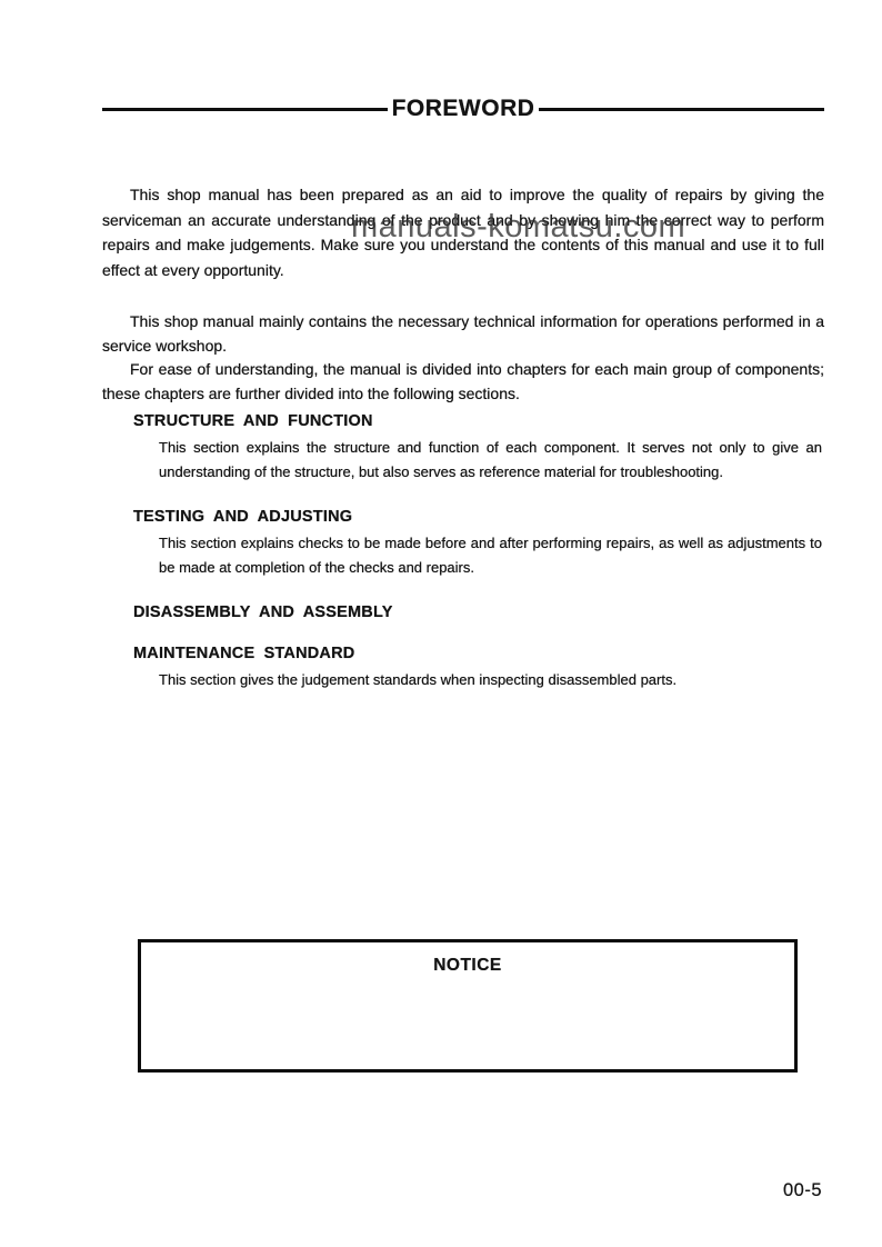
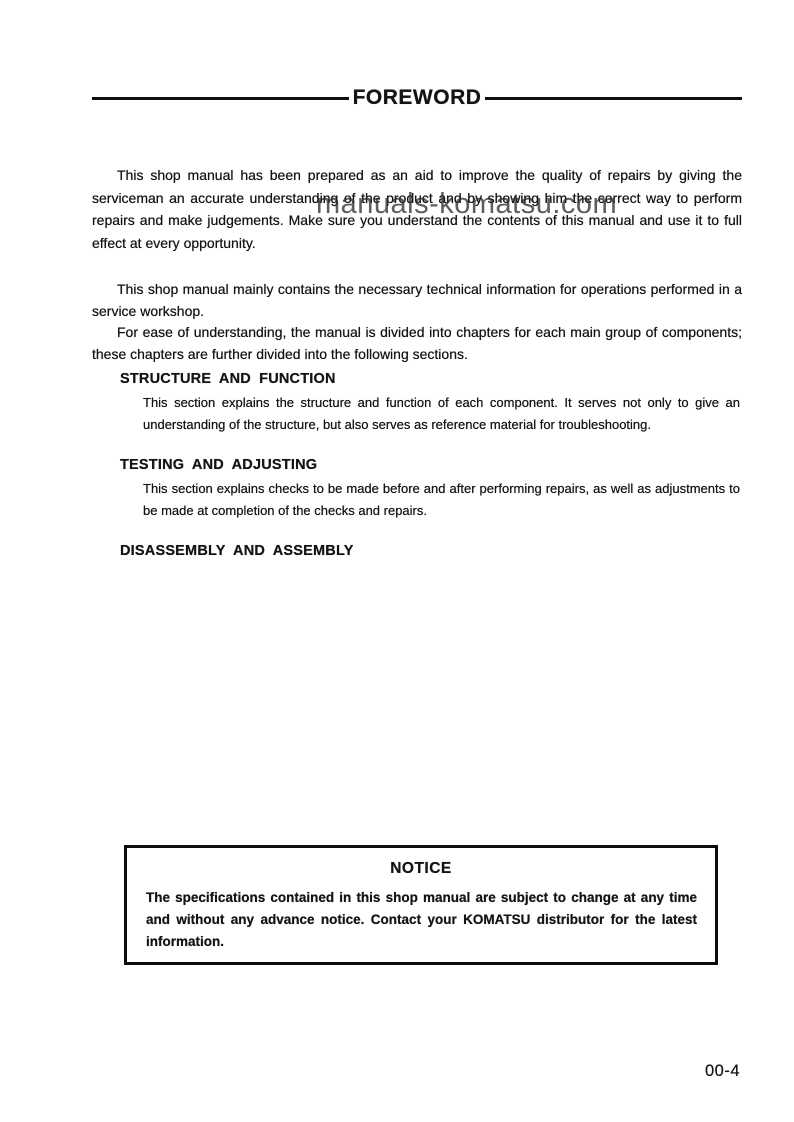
  FOREWORD
  manuals-komatsu.com
  This shop manual has been prepared as an aid to improve the quality of repairs by giving the serviceman an accurate understanding of the product and by showing him the correct way to perform repairs and make judgements. Make sure you understand the contents of this manual and use it to full effect at every opportunity.
  This shop manual mainly contains the necessary technical information for operations performed in a service workshop.
  For ease of understanding, the manual is divided into chapters for each main group of components; these chapters are further divided into the following sections.
  STRUCTURE AND FUNCTION
  This section explains the structure and function of each component. It serves not only to give an understanding of the structure, but also serves as reference material for troubleshooting.
  TESTING AND ADJUSTING
  This section explains checks to be made before and after performing repairs, as well as adjustments to be made at completion of the checks and repairs.
  DISASSEMBLY AND ASSEMBLY
- MAINTENANCE STANDARD
- This section gives the judgement standards when inspecting disassembled parts.
  NOTICE
+ The specifications contained in this shop manual are subject to change at any time and without any advance notice. Contact your KOMATSU distributor for the latest information.
- 00-5
+ 00-4
